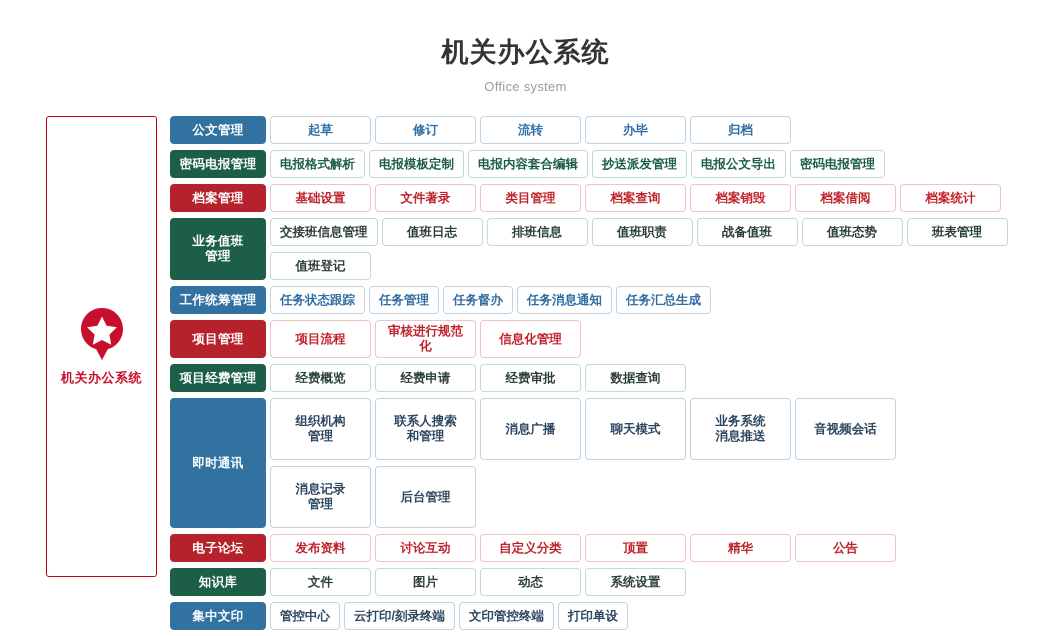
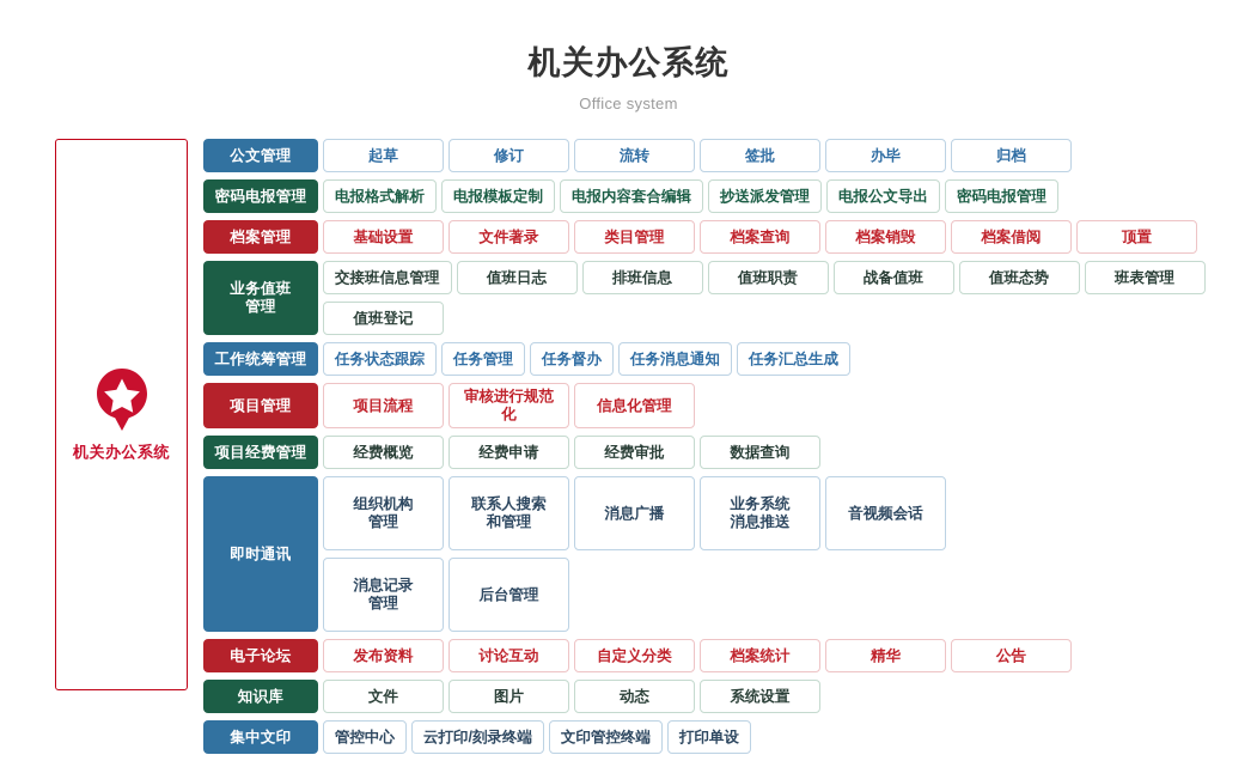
  机关办公系统
  Office system
  机关办公系统
  公文管理
  起草
  修订
  流转
+ 签批
  办毕
  归档
  密码电报管理
  电报格式解析
  电报模板定制
  电报内容套合编辑
  抄送派发管理
  电报公文导出
  密码电报管理
  档案管理
  基础设置
  文件著录
  类目管理
  档案查询
  档案销毁
  档案借阅
- 档案统计
+ 顶置
  业务值班
  管理
  交接班信息管理
  值班日志
  排班信息
  值班职责
  战备值班
  值班态势
  班表管理
  值班登记
  工作统筹管理
  任务状态跟踪
  任务管理
  任务督办
  任务消息通知
  任务汇总生成
  项目管理
  项目流程
  审核进行规范化
  信息化管理
  项目经费管理
  经费概览
  经费申请
  经费审批
  数据查询
  即时通讯
  组织机构
  管理
  联系人搜索
  和管理
  消息广播
- 聊天模式
  业务系统
  消息推送
  音视频会话
  消息记录
  管理
  后台管理
  电子论坛
  发布资料
  讨论互动
  自定义分类
- 顶置
+ 档案统计
  精华
  公告
  知识库
  文件
  图片
  动态
  系统设置
  集中文印
  管控中心
  云打印/刻录终端
  文印管控终端
  打印单设
